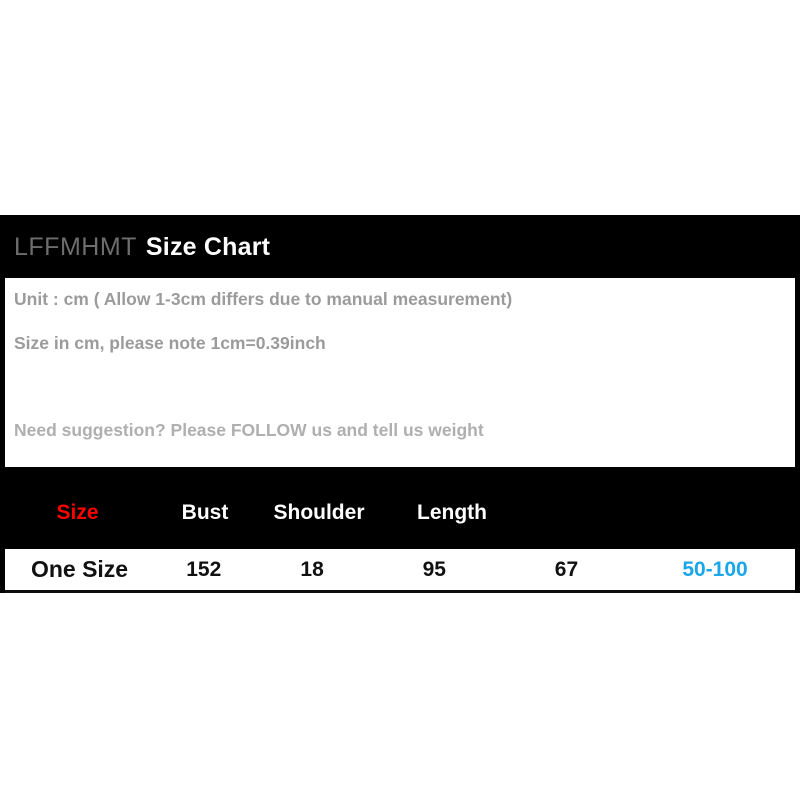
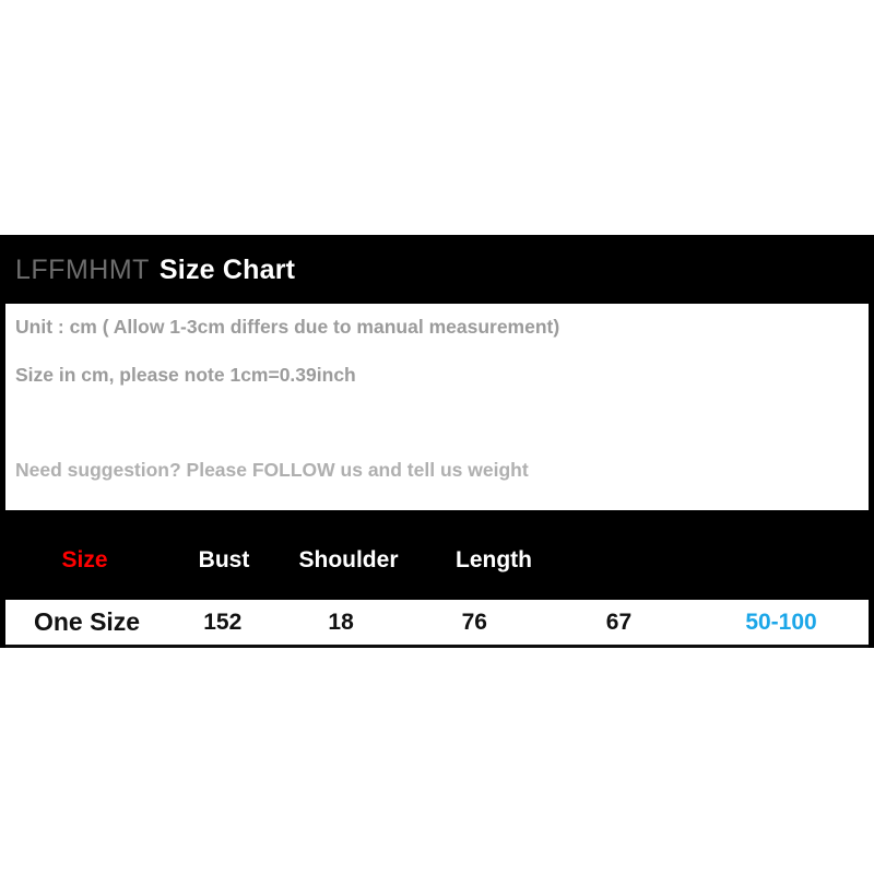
  LFFMHMT
  Size Chart
  Unit : cm ( Allow 1-3cm differs due to manual measurement)
  Size in cm, please note 1cm=0.39inch
  Need suggestion? Please FOLLOW us and tell us weight
  Size
  Bust
  Shoulder
  Length
  One Size
  152
  18
- 95
+ 76
  67
  50-100
